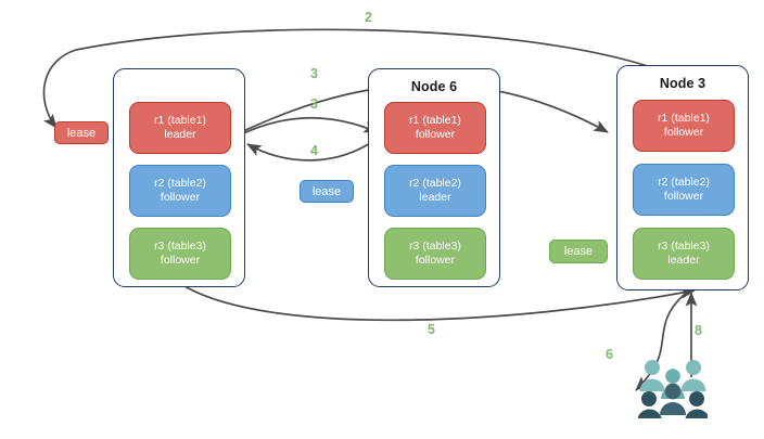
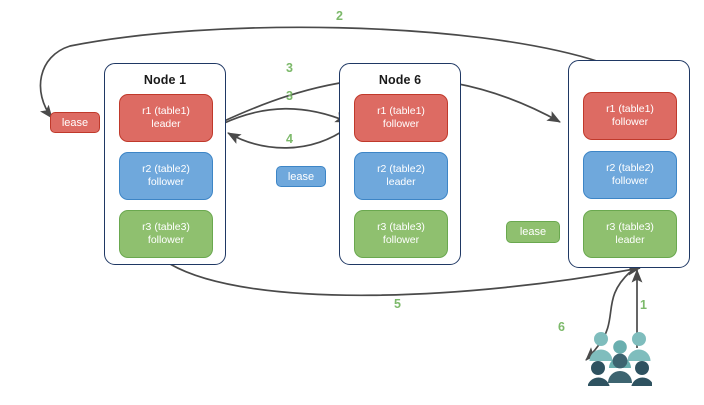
+ Node 1
  r1 (table1)
  leader
  r2 (table2)
  follower
  r3 (table3)
  follower
  Node 6
  r1 (table1)
  follower
  r2 (table2)
  leader
  r3 (table3)
  follower
- Node 3
  r1 (table1)
  follower
  r2 (table2)
  follower
  r3 (table3)
  leader
  lease
  lease
  lease
  2
  3
  3
  4
  5
- 8
+ 1
  6
